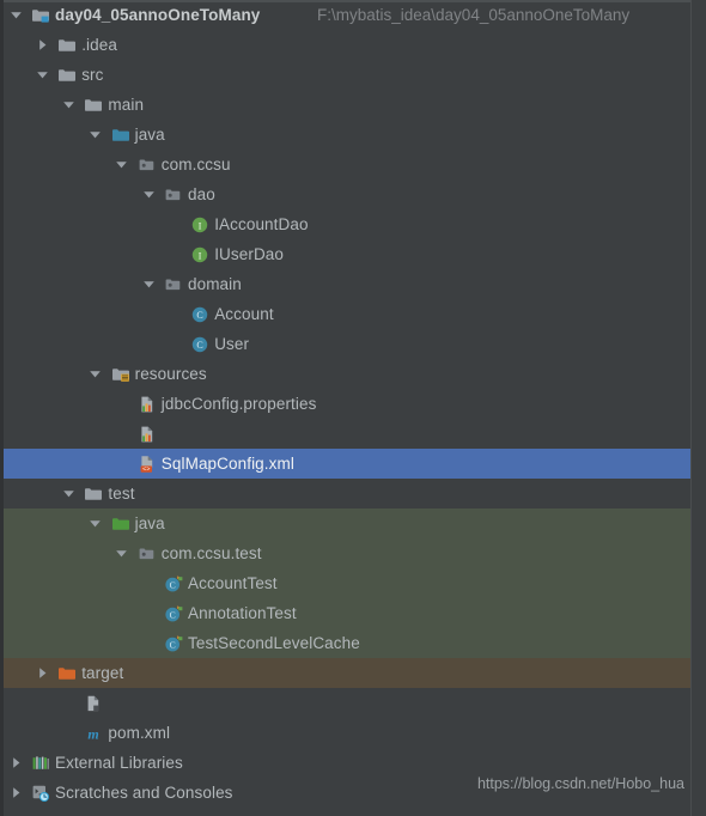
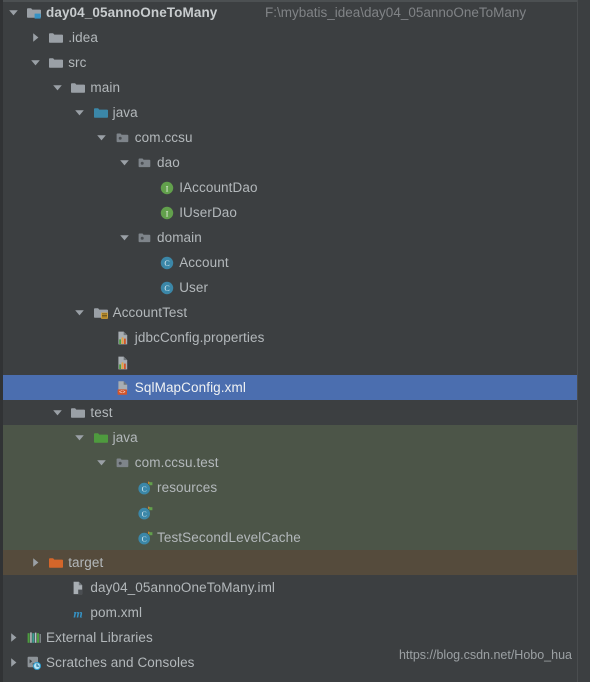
  day04_05annoOneToMany
  F:\mybatis_idea\day04_05annoOneToMany
  .idea
  src
  main
  java
  com.ccsu
  dao
  I
  IAccountDao
  I
  IUserDao
  domain
  C
  Account
  C
  User
- resources
+ AccountTest
  jdbcConfig.properties
  SqlMapConfig.xml
  test
  java
  com.ccsu.test
  C
- AccountTest
+ resources
  C
- AnnotationTest
  C
  TestSecondLevelCache
  target
+ day04_05annoOneToMany.iml
  m
  pom.xml
  External Libraries
  Scratches and Consoles
  https://blog.csdn.net/Hobo_hua
